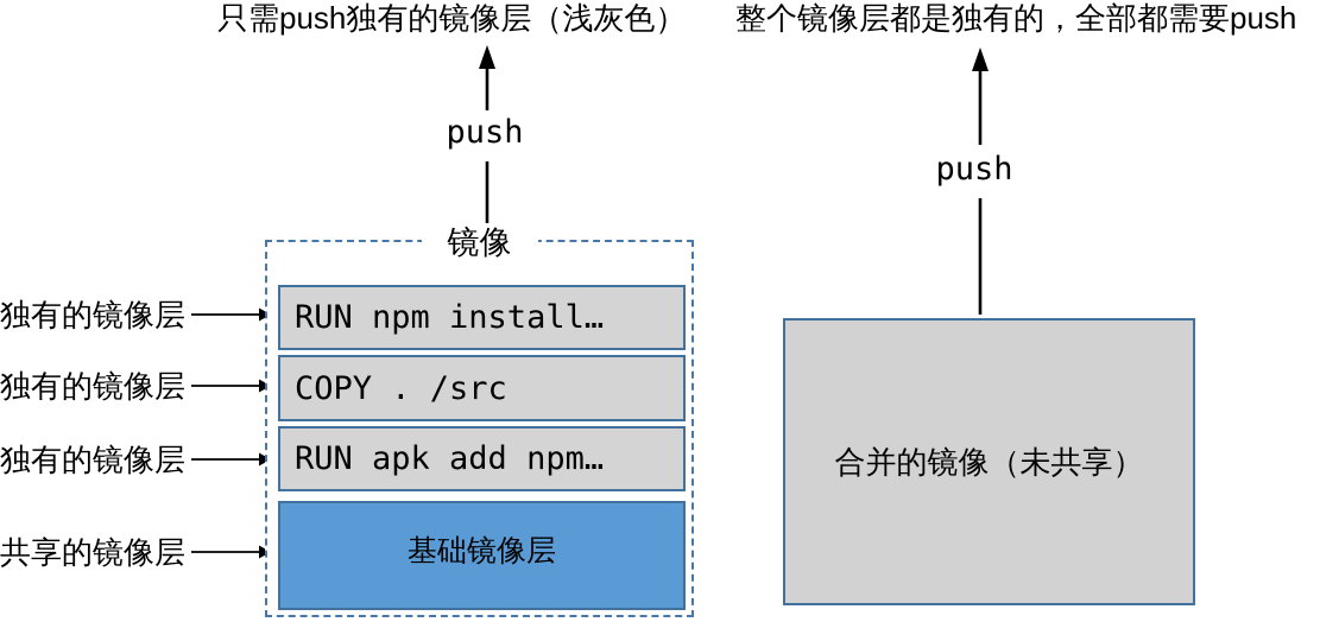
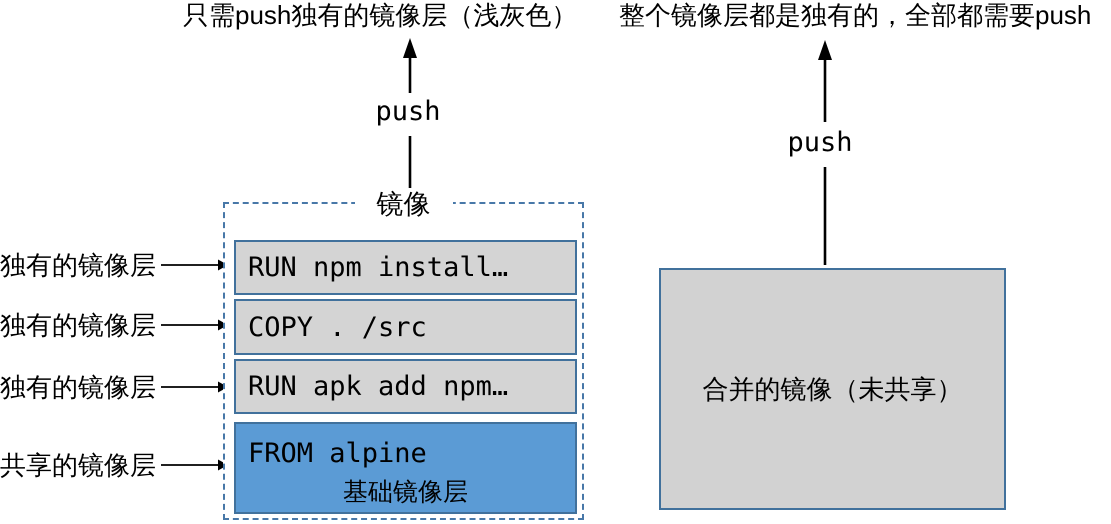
  只需push独有的镜像层（浅灰色）
  整个镜像层都是独有的，全部都需要push
  push
  push
  独有的镜像层
  独有的镜像层
  独有的镜像层
  共享的镜像层
  镜像
  RUN npm install…
  COPY . /src
  RUN apk add npm…
+ FROM alpine
  基础镜像层
  合并的镜像（未共享）
